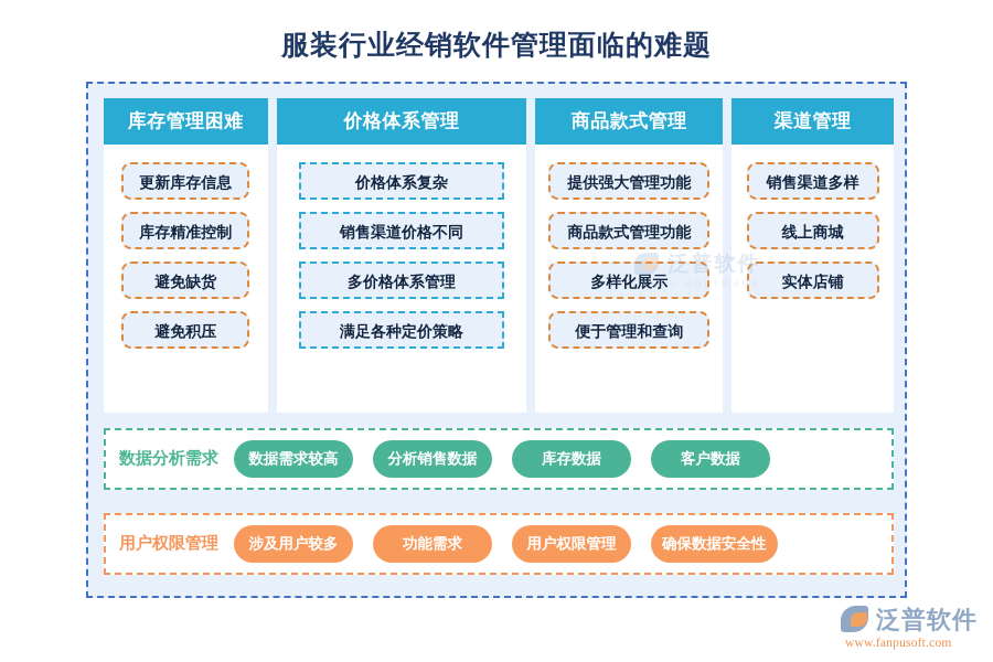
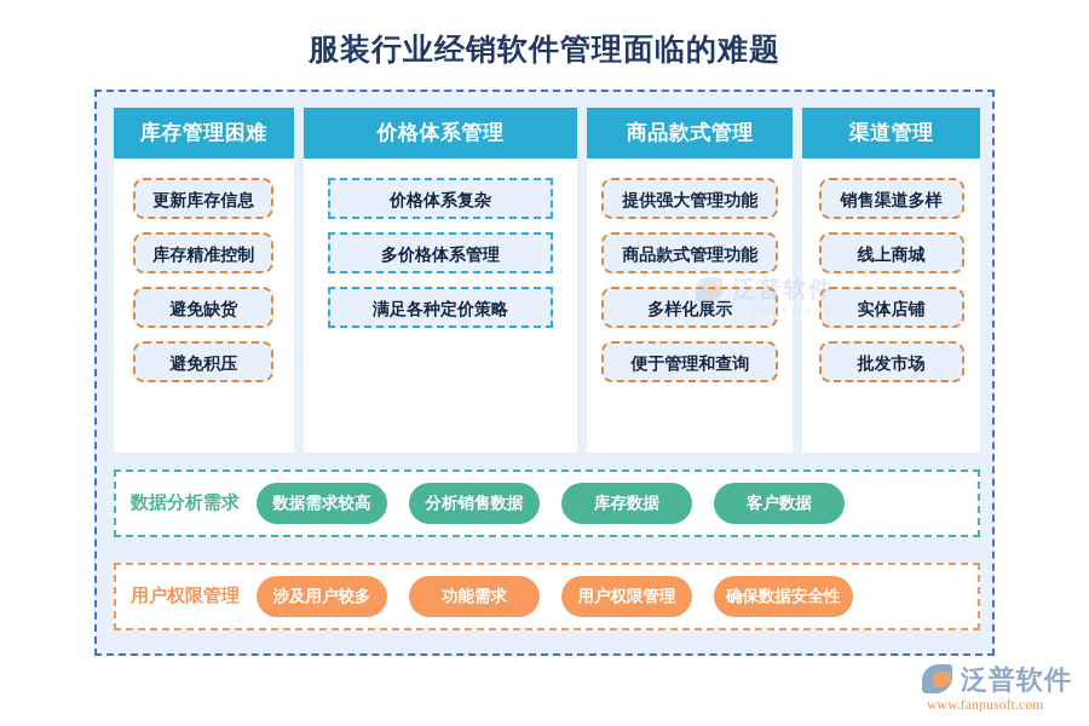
  服装行业经销软件管理面临的难题
  库存管理困难
  更新库存信息
  库存精准控制
  避免缺货
  避免积压
  价格体系管理
  价格体系复杂
- 销售渠道价格不同
  多价格体系管理
  满足各种定价策略
  商品款式管理
  提供强大管理功能
  商品款式管理功能
  多样化展示
  便于管理和查询
  渠道管理
  销售渠道多样
  线上商城
  实体店铺
+ 批发市场
  泛普软件
  FANPU SOFTWARE
  数据分析需求
  数据需求较高
  分析销售数据
  库存数据
  客户数据
  用户权限管理
  涉及用户较多
  功能需求
  用户权限管理
  确保数据安全性
  泛普软件
  www.fanpusoft.com
